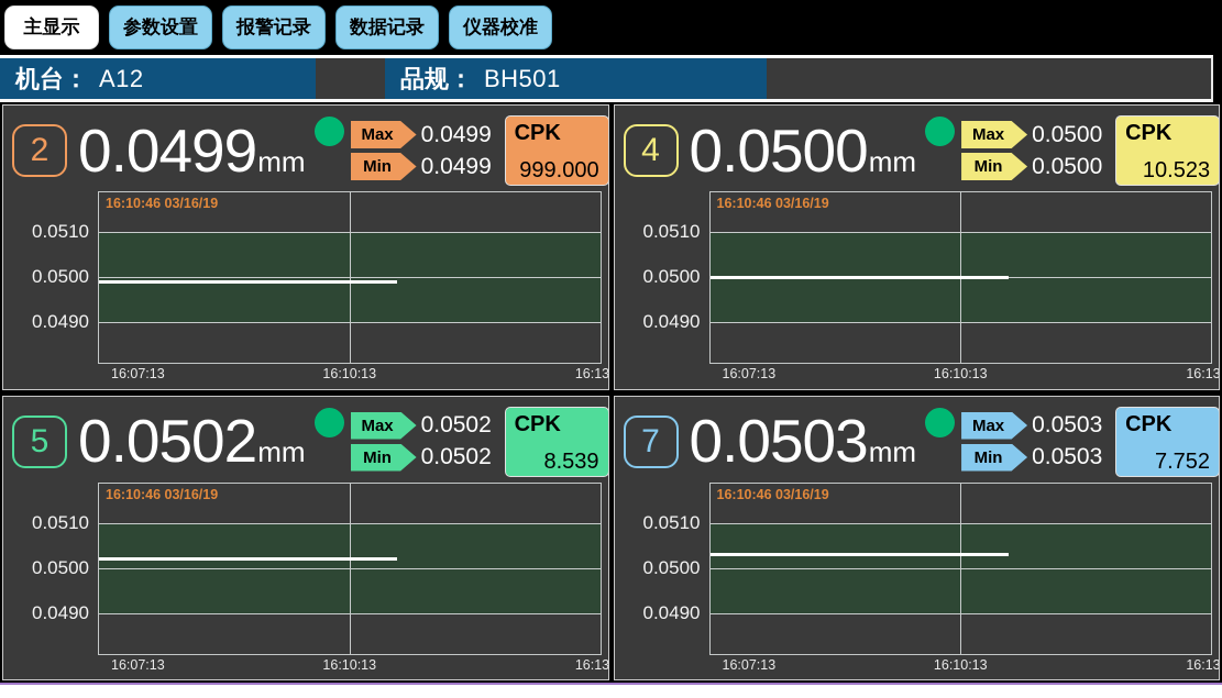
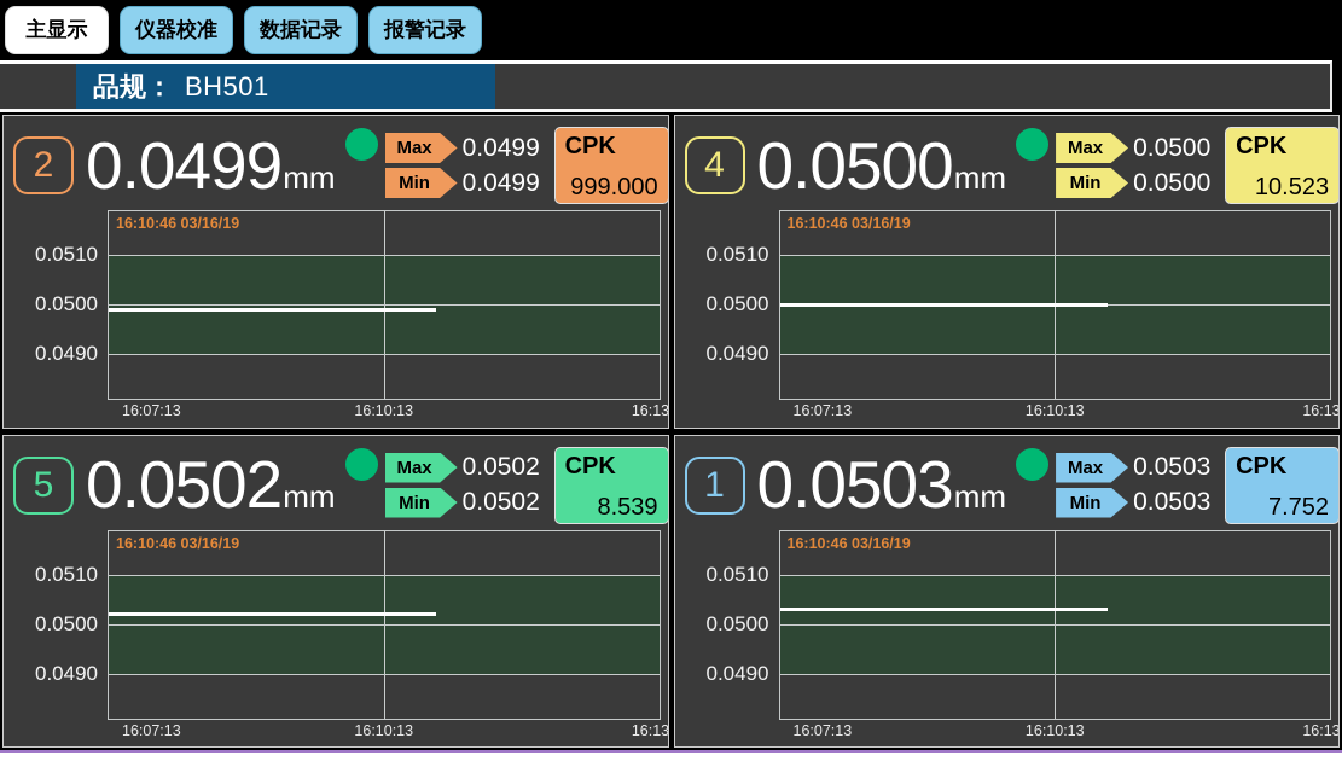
  主显示
- 参数设置
- 报警记录
+ 仪器校准
  数据记录
- 仪器校准
+ 报警记录
- 机台：
- A12
  品规：
  BH501
  2
  0.0499
  mm
  Max
  0.0499
  Min
  0.0499
  CPK
  999.000
  0.0510
  0.0500
  0.0490
  16:10:46 03/16/19
  16:07:13
  16:10:13
  4
  0.0500
  mm
  Max
  0.0500
  Min
  0.0500
  CPK
  10.523
  0.0510
  0.0500
  0.0490
  16:10:46 03/16/19
  16:07:13
  16:10:13
  5
  0.0502
  mm
  Max
  0.0502
  Min
  0.0502
  CPK
  8.539
  0.0510
  0.0500
  0.0490
  16:10:46 03/16/19
  16:07:13
  16:10:13
- 7
+ 1
  0.0503
  mm
  Max
  0.0503
  Min
  0.0503
  CPK
  7.752
  0.0510
  0.0500
  0.0490
  16:10:46 03/16/19
  16:07:13
  16:10:13
